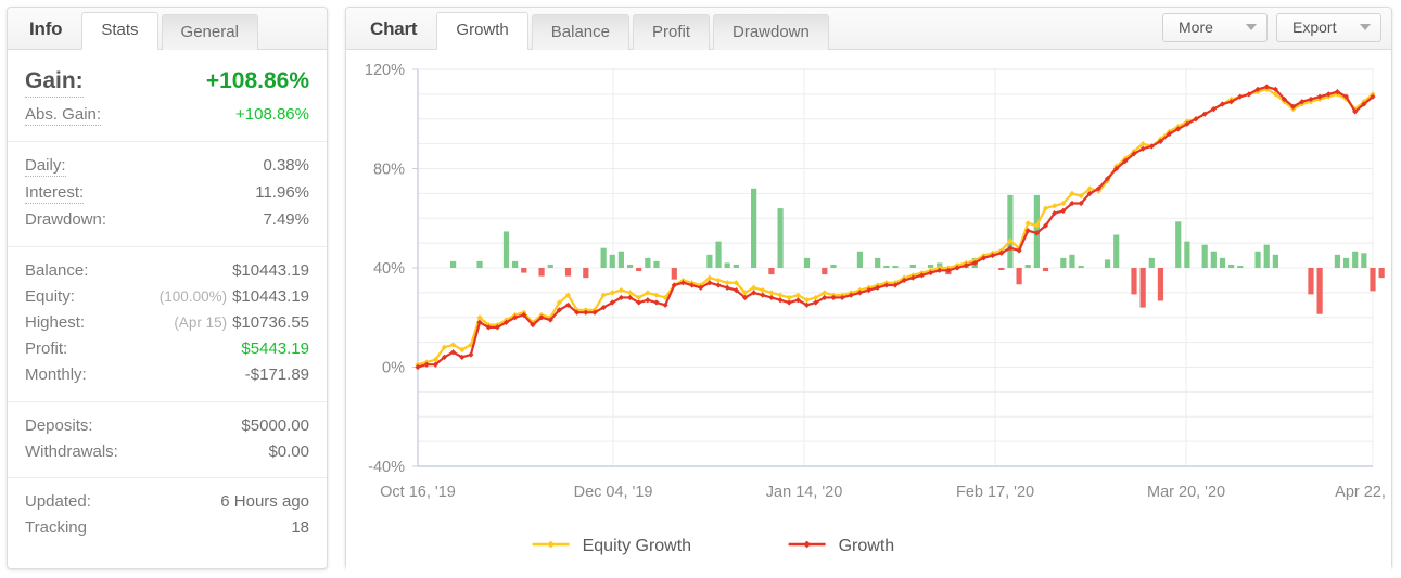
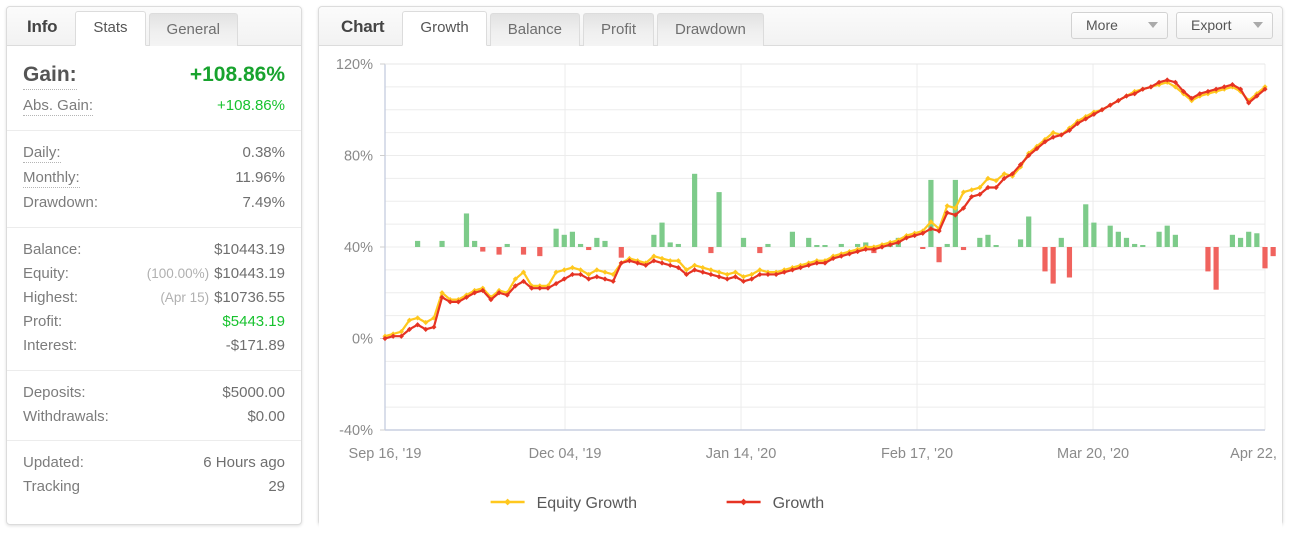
  Info
  Stats
  General
  Gain:
  +108.86%
  Abs. Gain:
  +108.86%
  Daily:
  0.38%
- Interest:
+ Monthly:
  11.96%
  Drawdown:
  7.49%
  Balance:
  $10443.19
  Equity:
  (100.00%) $10443.19
  Highest:
  (Apr 15) $10736.55
  Profit:
  $5443.19
- Monthly:
+ Interest:
  -$171.89
  Deposits:
  $5000.00
  Withdrawals:
  $0.00
  Updated:
  6 Hours ago
  Tracking
- 18
+ 29
  Chart
  Growth
  Balance
  Profit
  Drawdown
  More
  Export
  120%
  80%
  40%
  0%
  -40%
- Oct 16, '19
+ Sep 16, '19
  Dec 04, '19
  Jan 14, '20
  Feb 17, '20
  Mar 20, '20
  Equity Growth
  Growth
